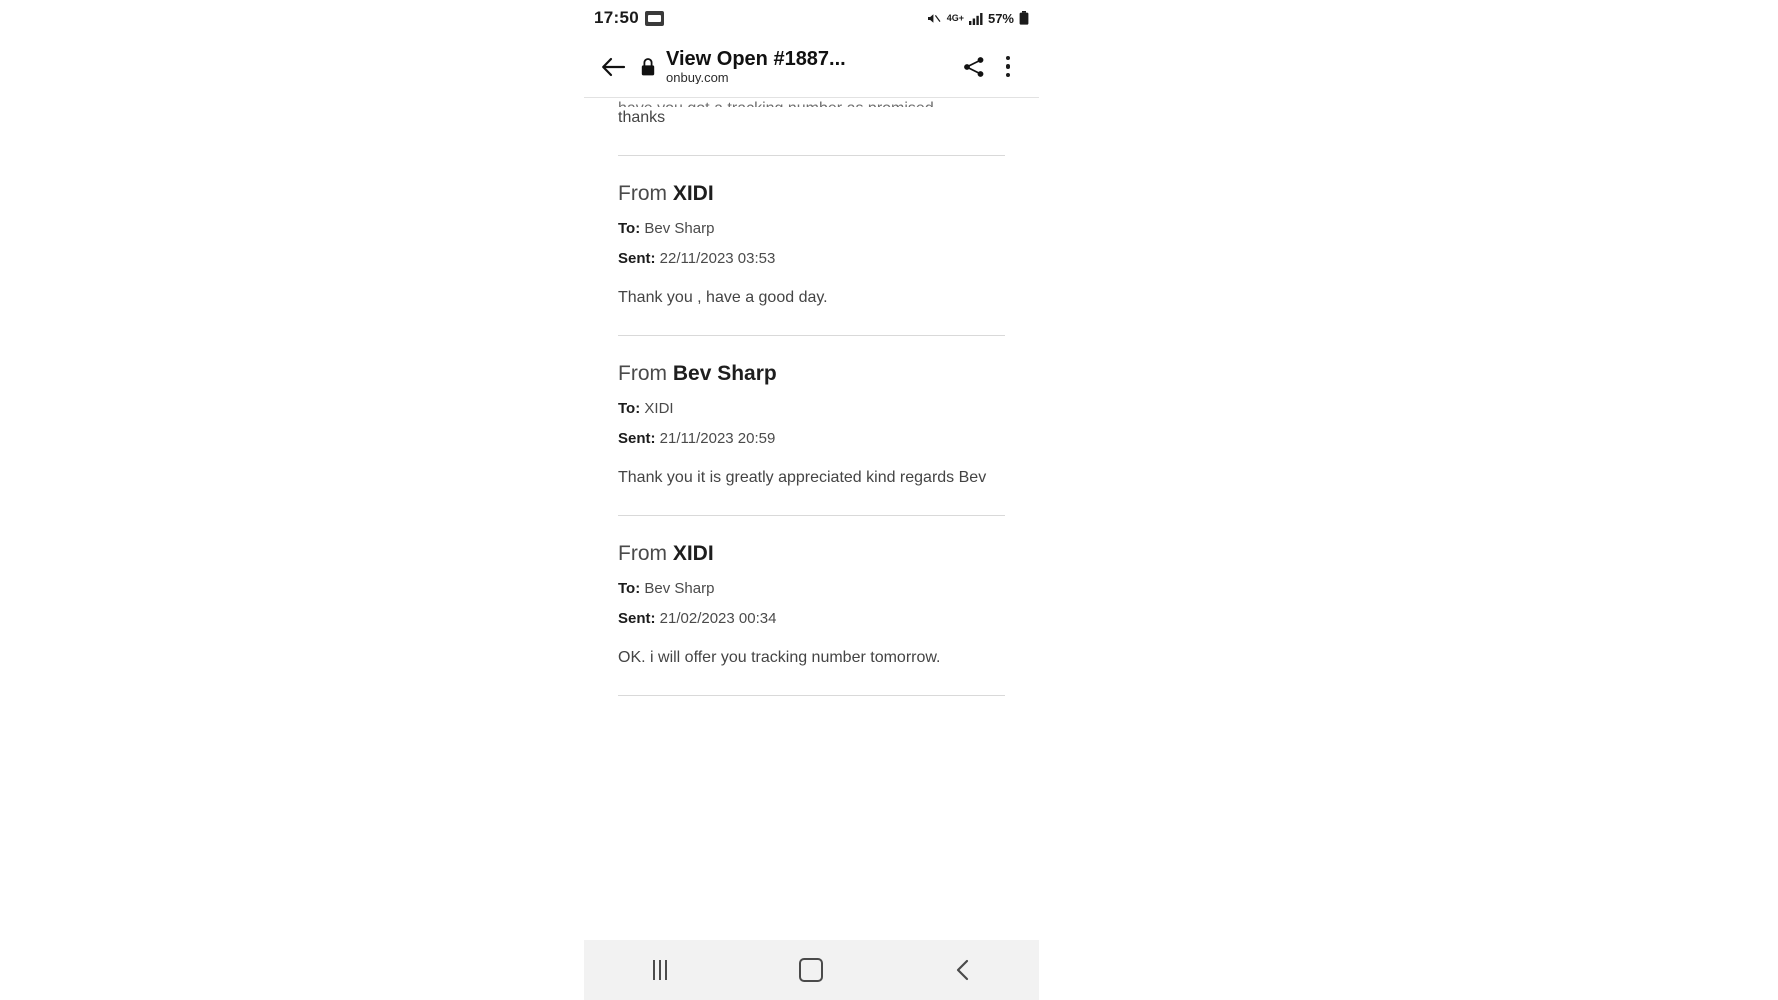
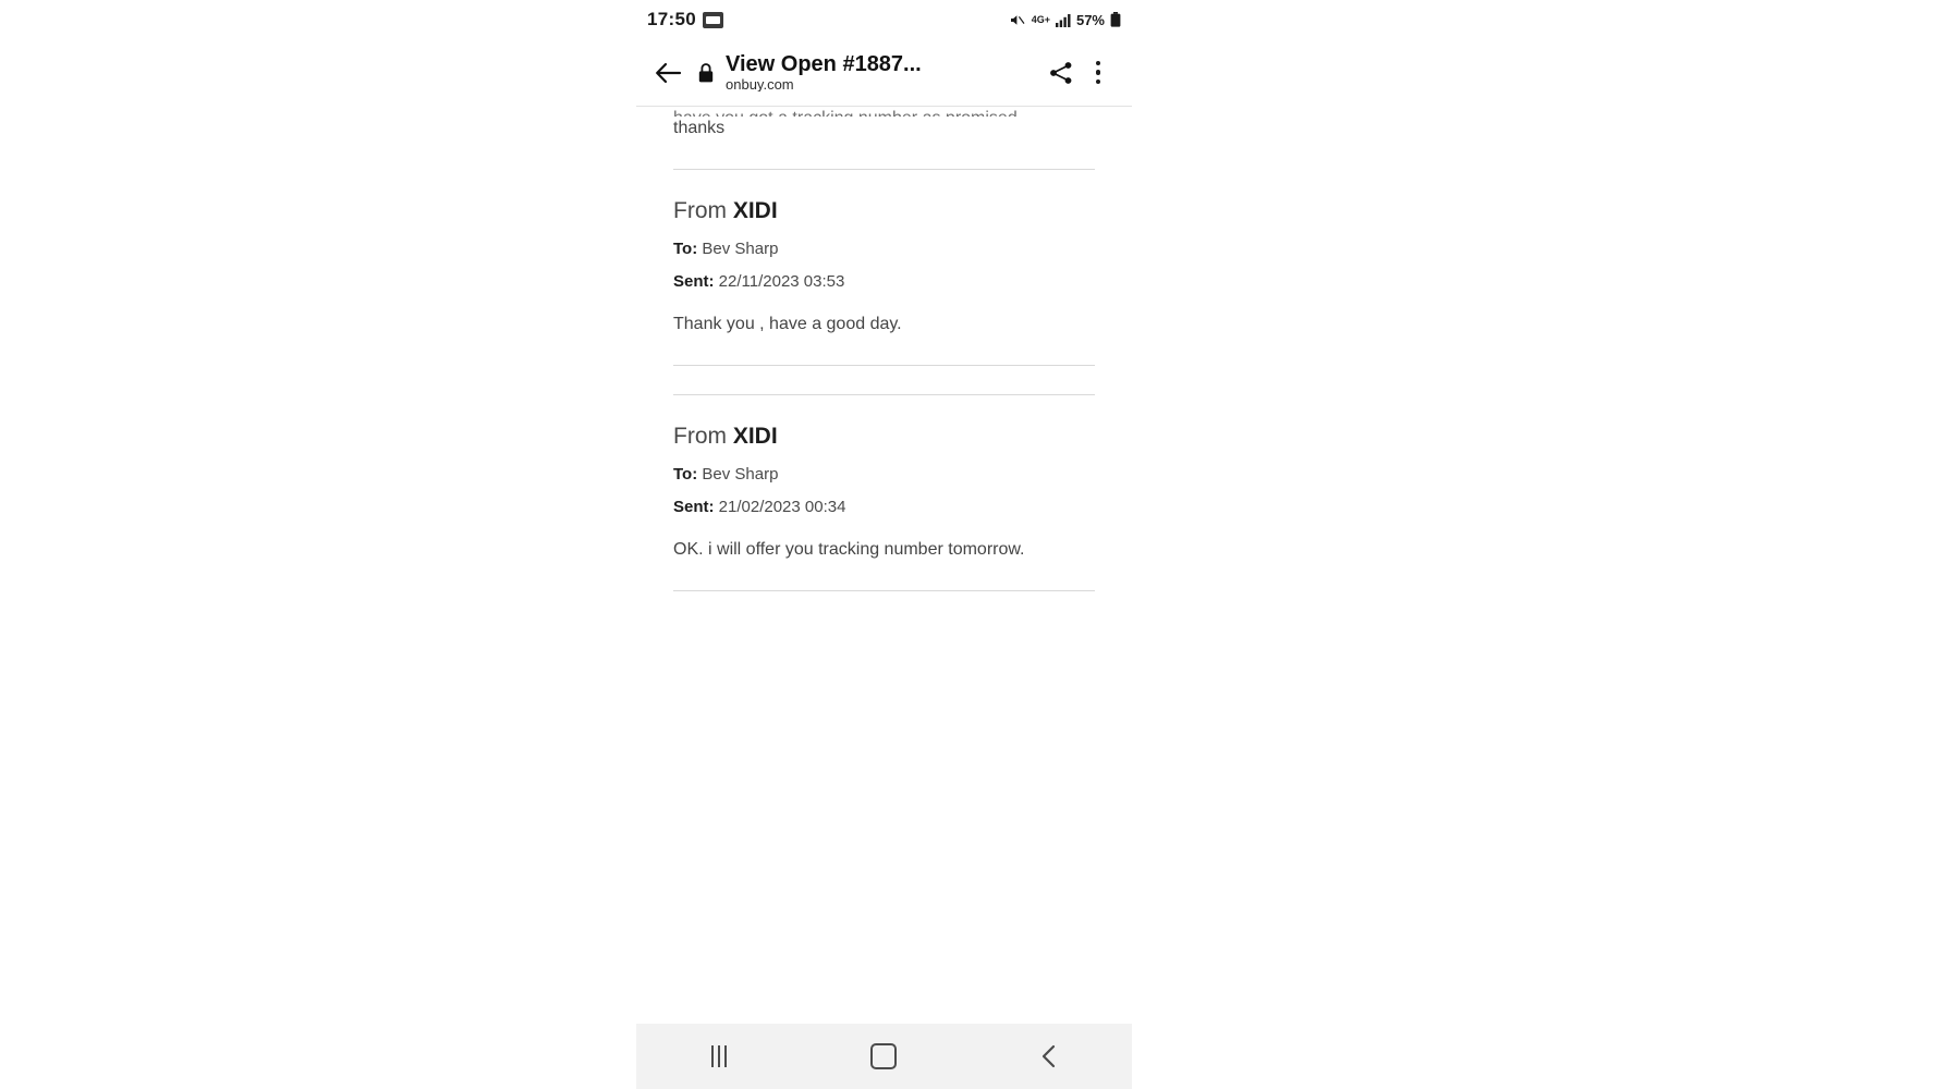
  17:50
  4G+
  57%
  View Open #1887...
  onbuy.com
  thanks
  From XIDI
  To: Bev Sharp
  Sent: 22/11/2023 03:53
  Thank you , have a good day.
- From Bev Sharp
- To: XIDI
- Sent: 21/11/2023 20:59
- Thank you it is greatly appreciated kind regards Bev
  From XIDI
  To: Bev Sharp
  Sent: 21/02/2023 00:34
  OK. i will offer you tracking number tomorrow.
